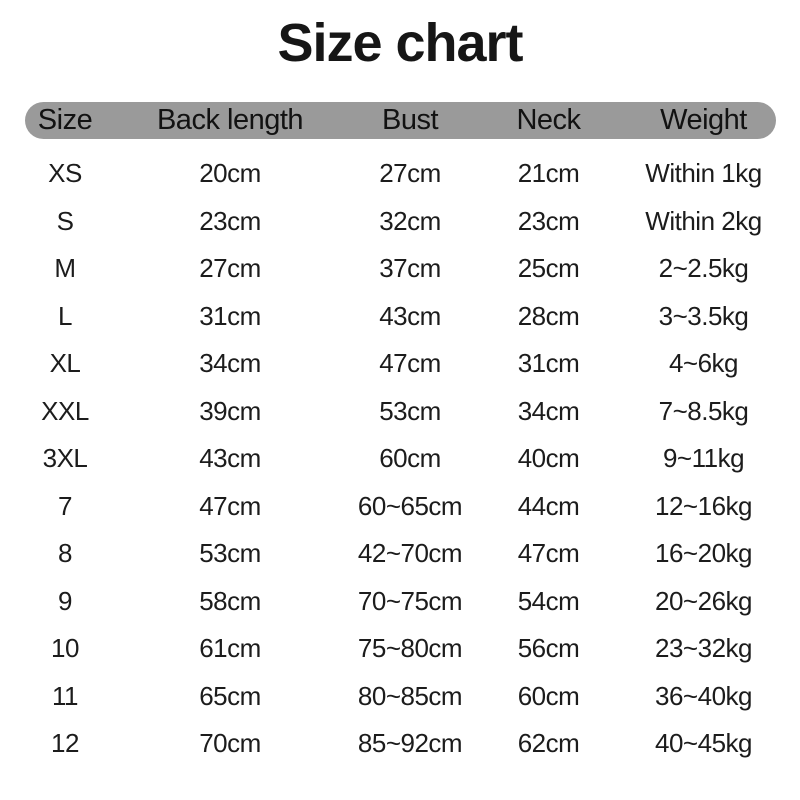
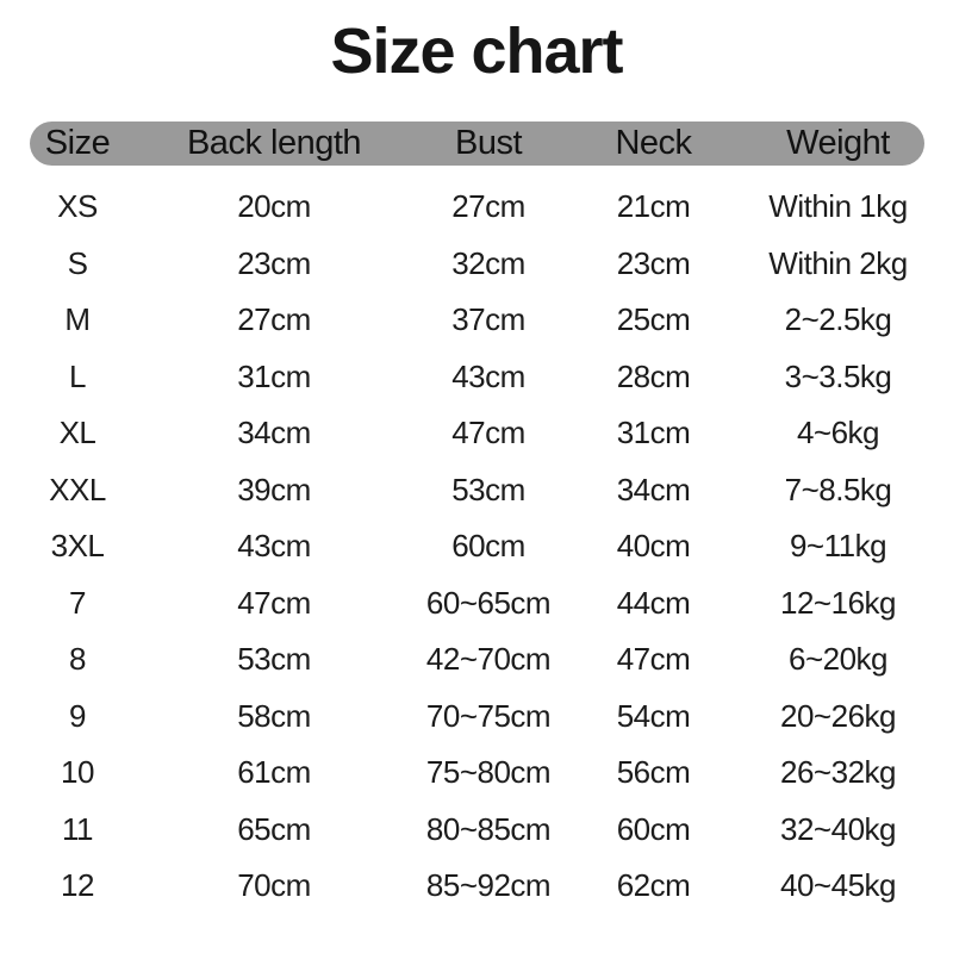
  Size chart
  Size
  Back length
  Bust
  Neck
  Weight
  XS
  20cm
  27cm
  21cm
  Within 1kg
  S
  23cm
  32cm
  23cm
  Within 2kg
  M
  27cm
  37cm
  25cm
  2~2.5kg
  L
  31cm
  43cm
  28cm
  3~3.5kg
  XL
  34cm
  47cm
  31cm
  4~6kg
  XXL
  39cm
  53cm
  34cm
  7~8.5kg
  3XL
  43cm
  60cm
  40cm
  9~11kg
  7
  47cm
  60~65cm
  44cm
  12~16kg
  8
  53cm
  42~70cm
  47cm
- 16~20kg
+ 6~20kg
  9
  58cm
  70~75cm
  54cm
  20~26kg
  10
  61cm
  75~80cm
  56cm
- 23~32kg
+ 26~32kg
  11
  65cm
  80~85cm
  60cm
- 36~40kg
+ 32~40kg
  12
  70cm
  85~92cm
  62cm
  40~45kg
